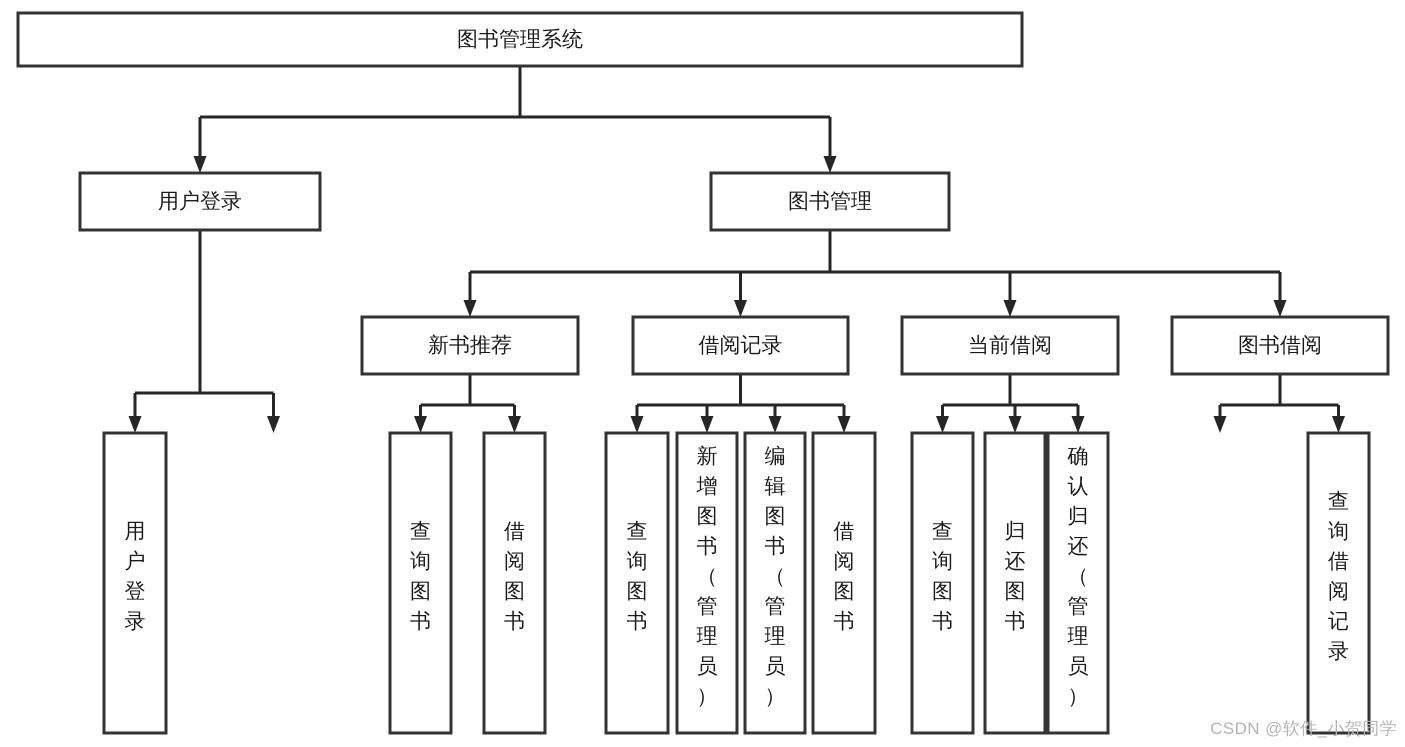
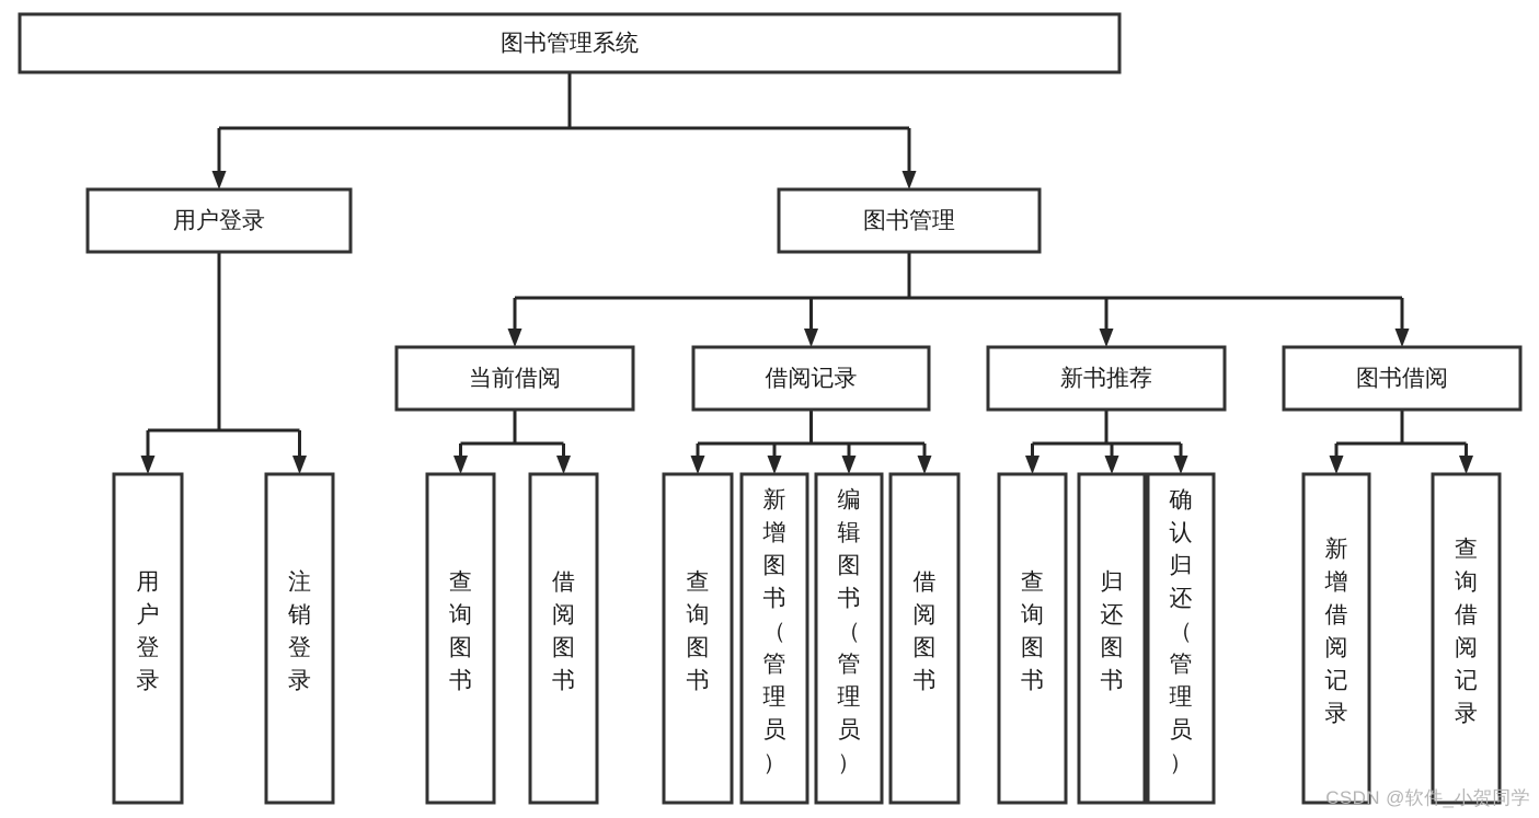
  图书管理系统
  用户登录
  图书管理
- 新书推荐
+ 当前借阅
  借阅记录
- 当前借阅
+ 新书推荐
  图书借阅
  用户登录
+ 注销登录
  查询图书
  借阅图书
  查询图书
  新增图书（管理员）
  编辑图书（管理员）
  借阅图书
  查询图书
  归还图书
  确认归还（管理员）
+ 新增借阅记录
  查询借阅记录
  CSDN @软件_小贺同学
